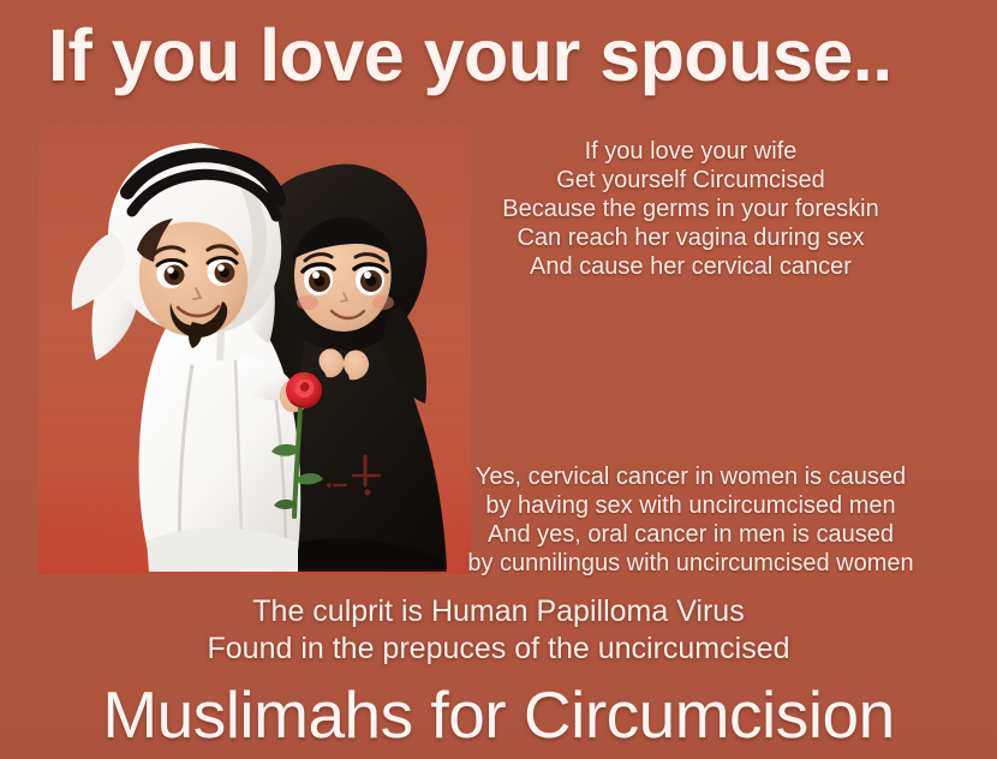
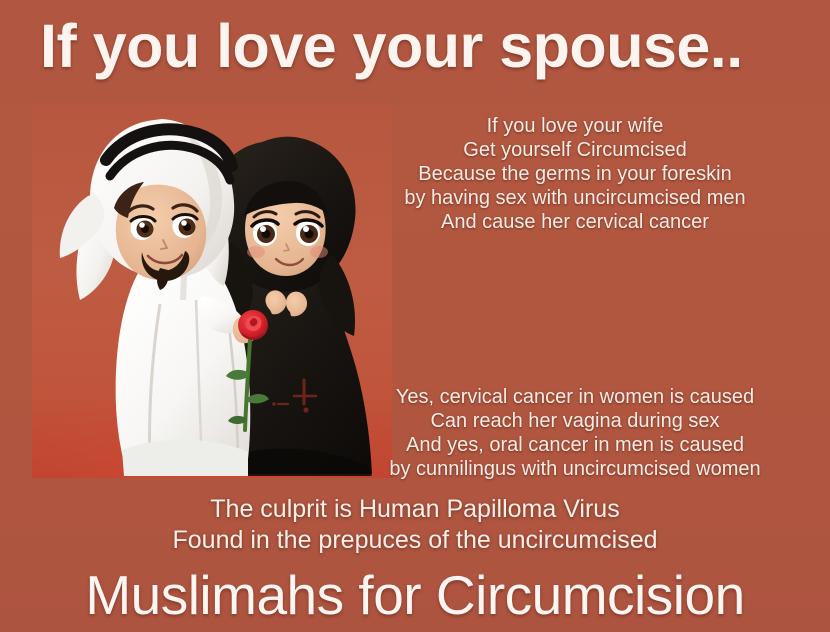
  If you love your spouse..
  If you love your wife
  Get yourself Circumcised
  Because the germs in your foreskin
- Can reach her vagina during sex
+ by having sex with uncircumcised men
  And cause her cervical cancer
  Yes, cervical cancer in women is caused
- by having sex with uncircumcised men
+ Can reach her vagina during sex
  And yes, oral cancer in men is caused
  by cunnilingus with uncircumcised women
  The culprit is Human Papilloma Virus
  Found in the prepuces of the uncircumcised
  Muslimahs for Circumcision
